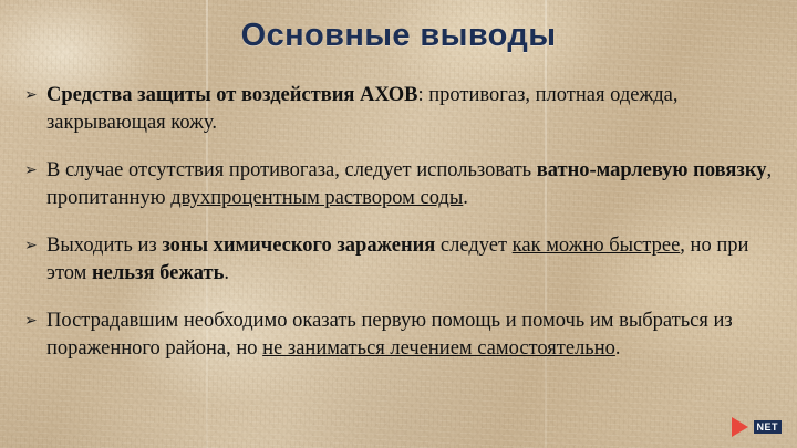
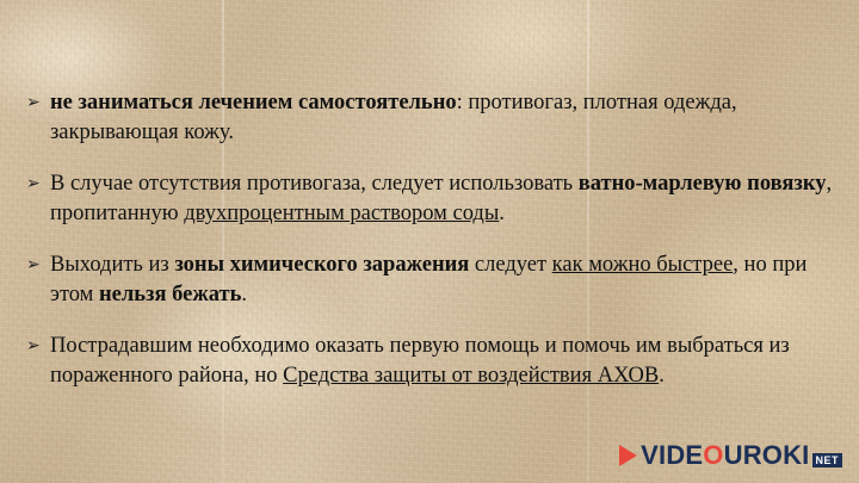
- Основные выводы
  ➢
- Средства защиты от воздействия АХОВ: противогаз, плотная одежда, закрывающая кожу.
+ не заниматься лечением самостоятельно: противогаз, плотная одежда, закрывающая кожу.
  ➢
  В случае отсутствия противогаза, следует использовать ватно-марлевую повязку, пропитанную двухпроцентным раствором соды.
  ➢
  Выходить из зоны химического заражения следует как можно быстрее, но при этом нельзя бежать.
  ➢
- Пострадавшим необходимо оказать первую помощь и помочь им выбраться из пораженного района, но не заниматься лечением самостоятельно.
+ Пострадавшим необходимо оказать первую помощь и помочь им выбраться из пораженного района, но Средства защиты от воздействия АХОВ.
+ VIDEOUROKI
  NET
